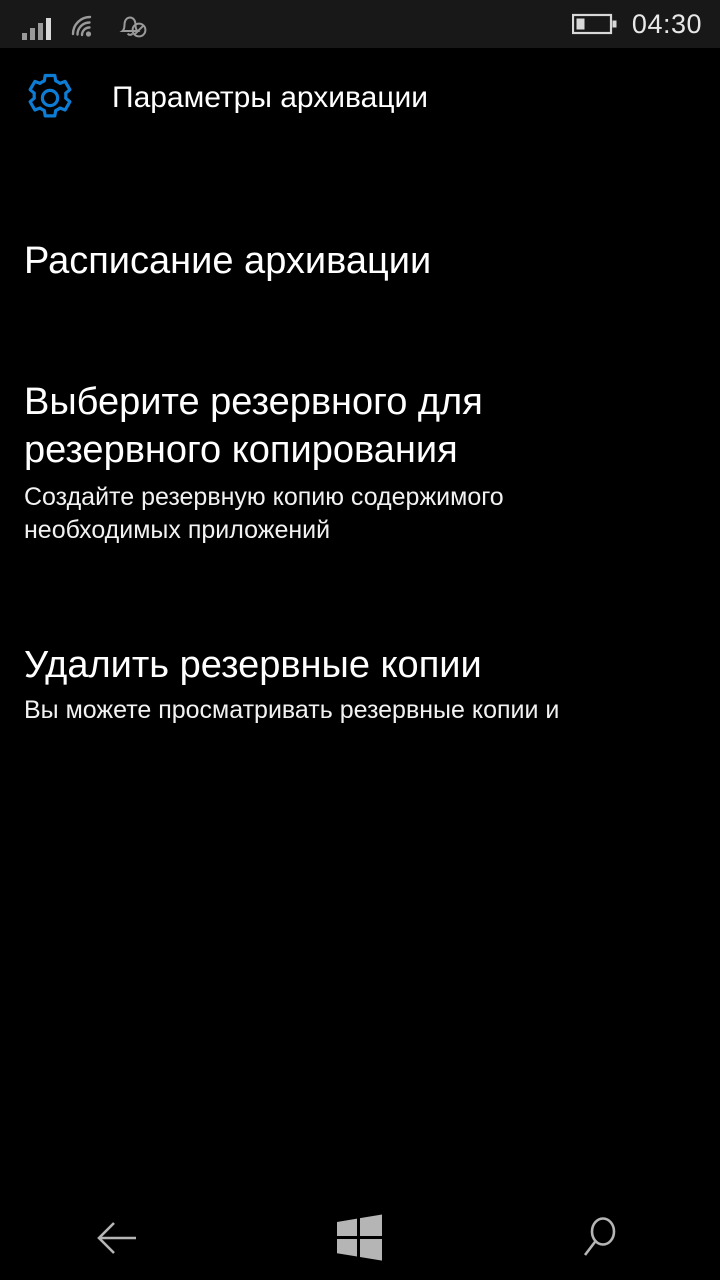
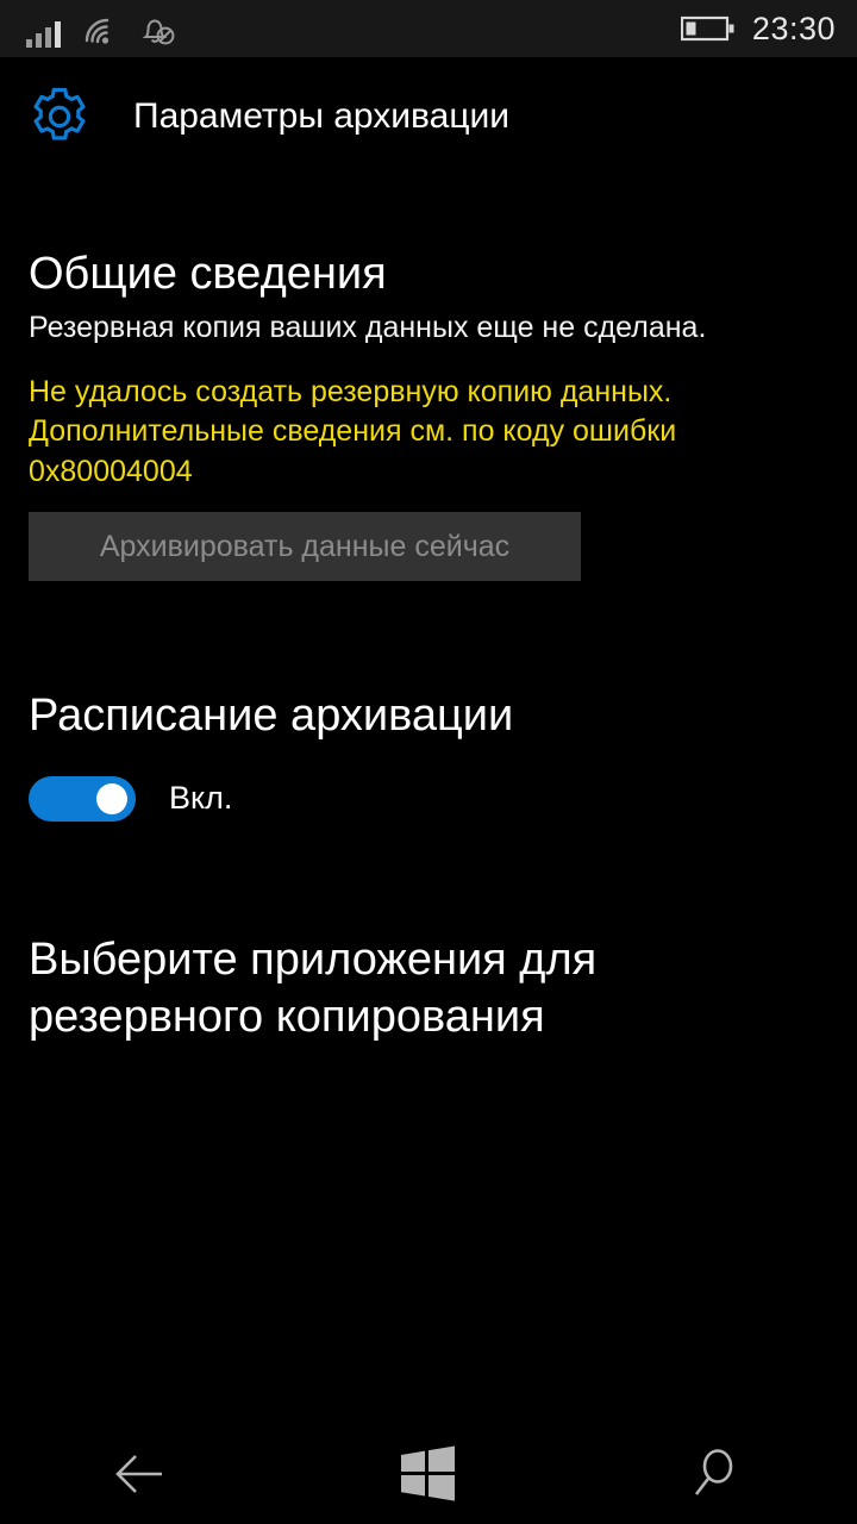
- 04:30
+ 23:30
  Параметры архивации
+ Общие сведения
+ Резервная копия ваших данных еще не сделана.
+ Не удалось создать резервную копию данных. Дополнительные сведения см. по коду ошибки 0x80004004
+ Архивировать данные сейчас
  Расписание архивации
+ Вкл.
- Выберите резервного для резервного копирования
+ Выберите приложения для резервного копирования
- Создайте резервную копию содержимого необходимых приложений
- Удалить резервные копии
- Вы можете просматривать резервные копии и
